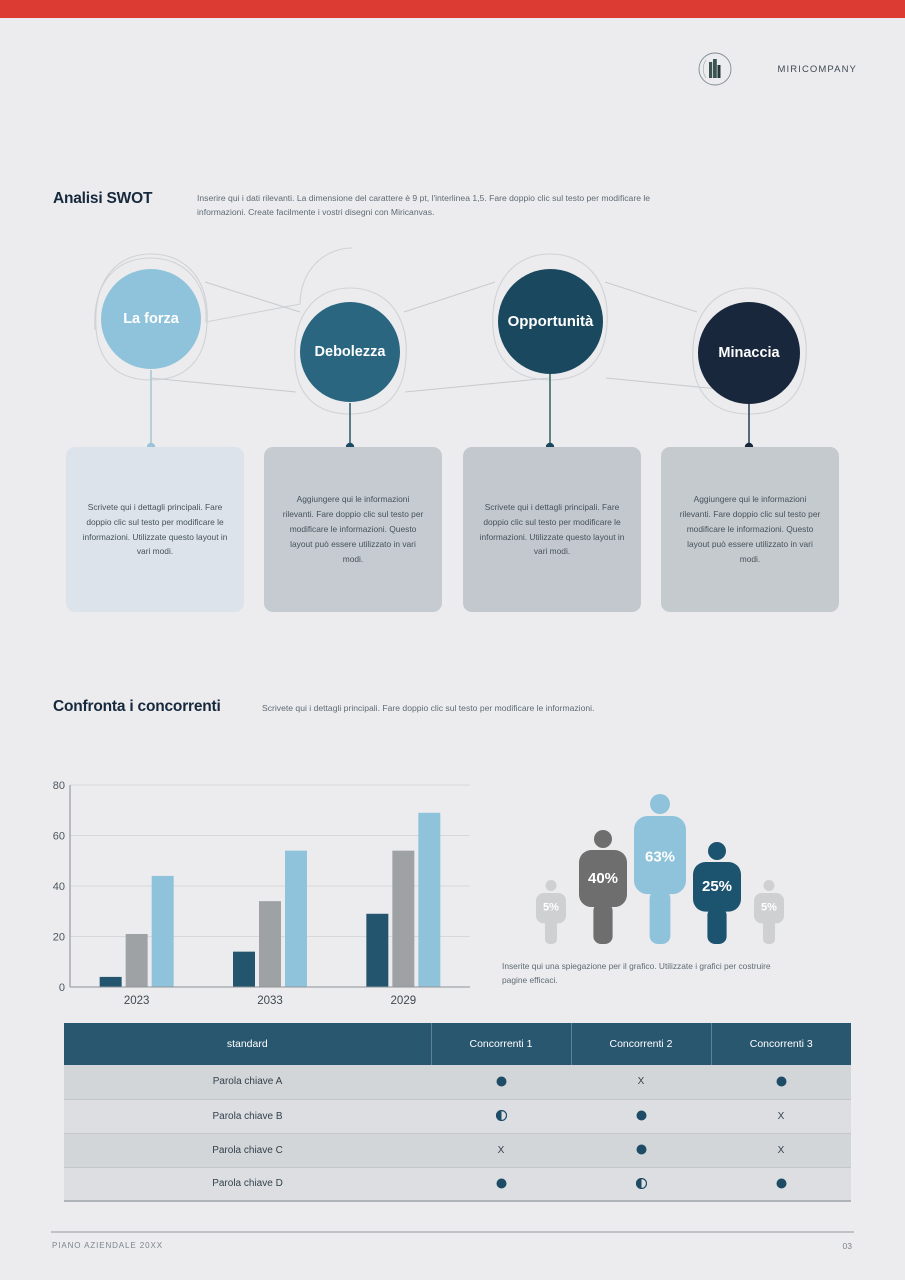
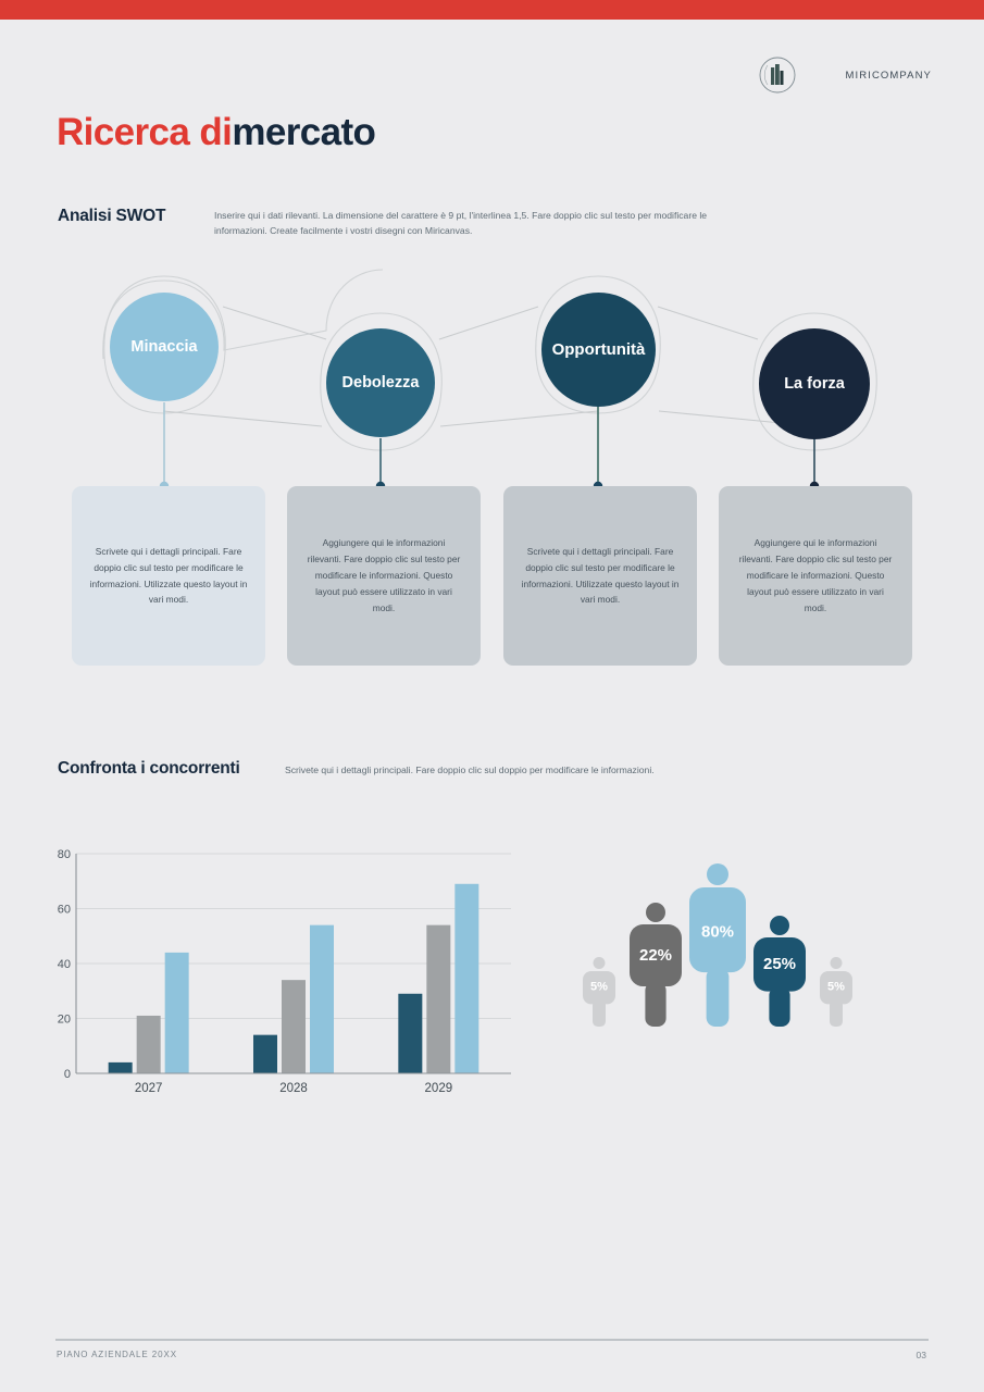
  MIRICOMPANY
+ Ricerca dimercato
  Analisi SWOT
  Inserire qui i dati rilevanti. La dimensione del carattere è 9 pt, l'interlinea 1,5. Fare doppio clic sul testo per modificare le informazioni. Create facilmente i vostri disegni con Miricanvas.
- La forza
+ Minaccia
  Debolezza
  Opportunità
- Minaccia
+ La forza
  Scrivete qui i dettagli principali. Fare doppio clic sul testo per modificare le informazioni. Utilizzate questo layout in vari modi.
  Aggiungere qui le informazioni rilevanti. Fare doppio clic sul testo per modificare le informazioni. Questo layout può essere utilizzato in vari modi.
  Scrivete qui i dettagli principali. Fare doppio clic sul testo per modificare le informazioni. Utilizzate questo layout in vari modi.
  Aggiungere qui le informazioni rilevanti. Fare doppio clic sul testo per modificare le informazioni. Questo layout può essere utilizzato in vari modi.
  Confronta i concorrenti
- Scrivete qui i dettagli principali. Fare doppio clic sul testo per modificare le informazioni.
+ Scrivete qui i dettagli principali. Fare doppio clic sul doppio per modificare le informazioni.
  0
  20
  40
  60
  80
- 2023
+ 2027
- 2033
+ 2028
  2029
  5%
- 40%
+ 22%
- 63%
+ 80%
  25%
  5%
- Inserite qui una spiegazione per il grafico. Utilizzate i grafici per costruire pagine efficaci.
- standard	Concorrenti 1	Concorrenti 2	Concorrenti 3
- Parola chiave A		X
- Parola chiave B			X
- Parola chiave C	X		X
- Parola chiave D
  PIANO AZIENDALE 20XX
  03
